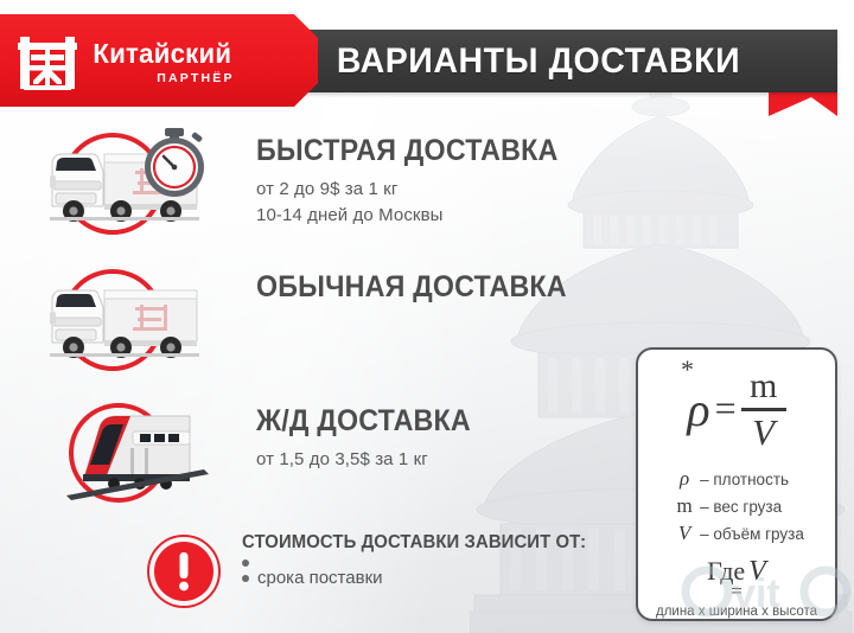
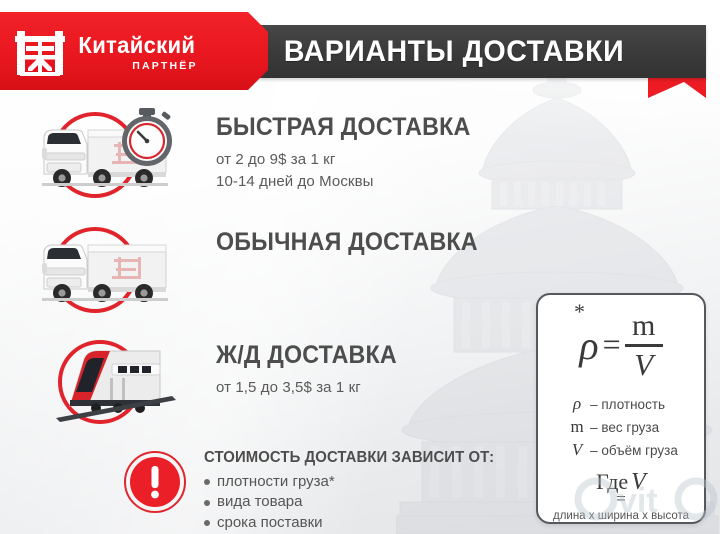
  ВАРИАНТЫ ДОСТАВКИ
  Китайский
  ПАРТНЁР
  БЫСТРАЯ ДОСТАВКА
  от 2 до 9$ за 1 кг
  10-14 дней до Москвы
  ОБЫЧНАЯ ДОСТАВКА
  Ж/Д ДОСТАВКА
  от 1,5 до 3,5$ за 1 кг
  СТОИМОСТЬ ДОСТАВКИ ЗАВИСИТ ОТ:
+ плотности груза*
+ вида товара
  срока поставки
  *
  ρ
  =
  m
  V
  ρ
  – плотность
  m
  – вес груза
  V
  – объём груза
  Где
  V
  =
  длина x ширина x высота
  vit
